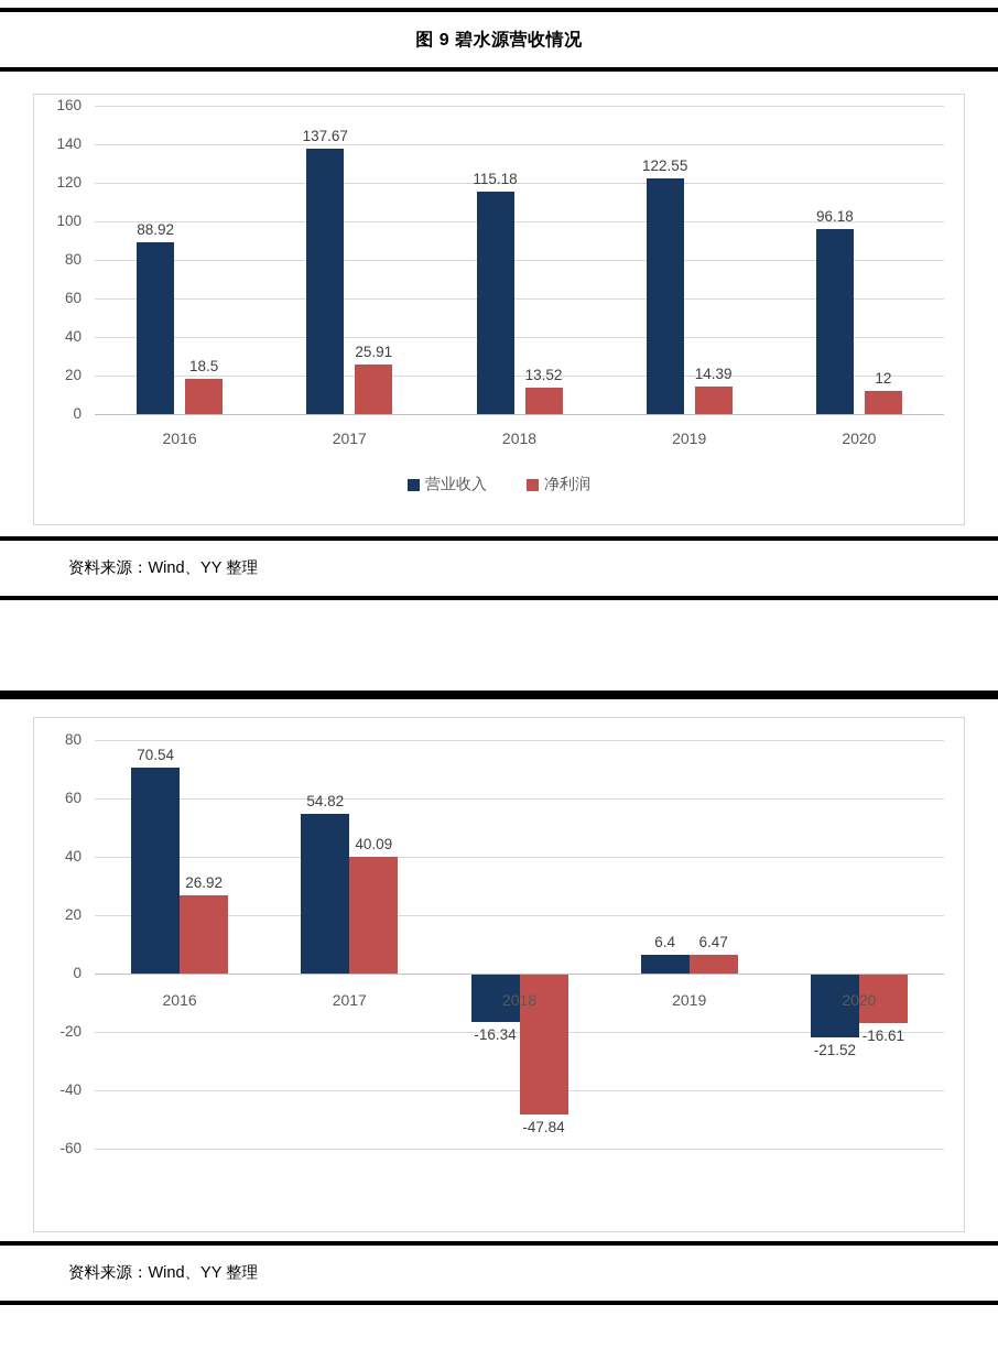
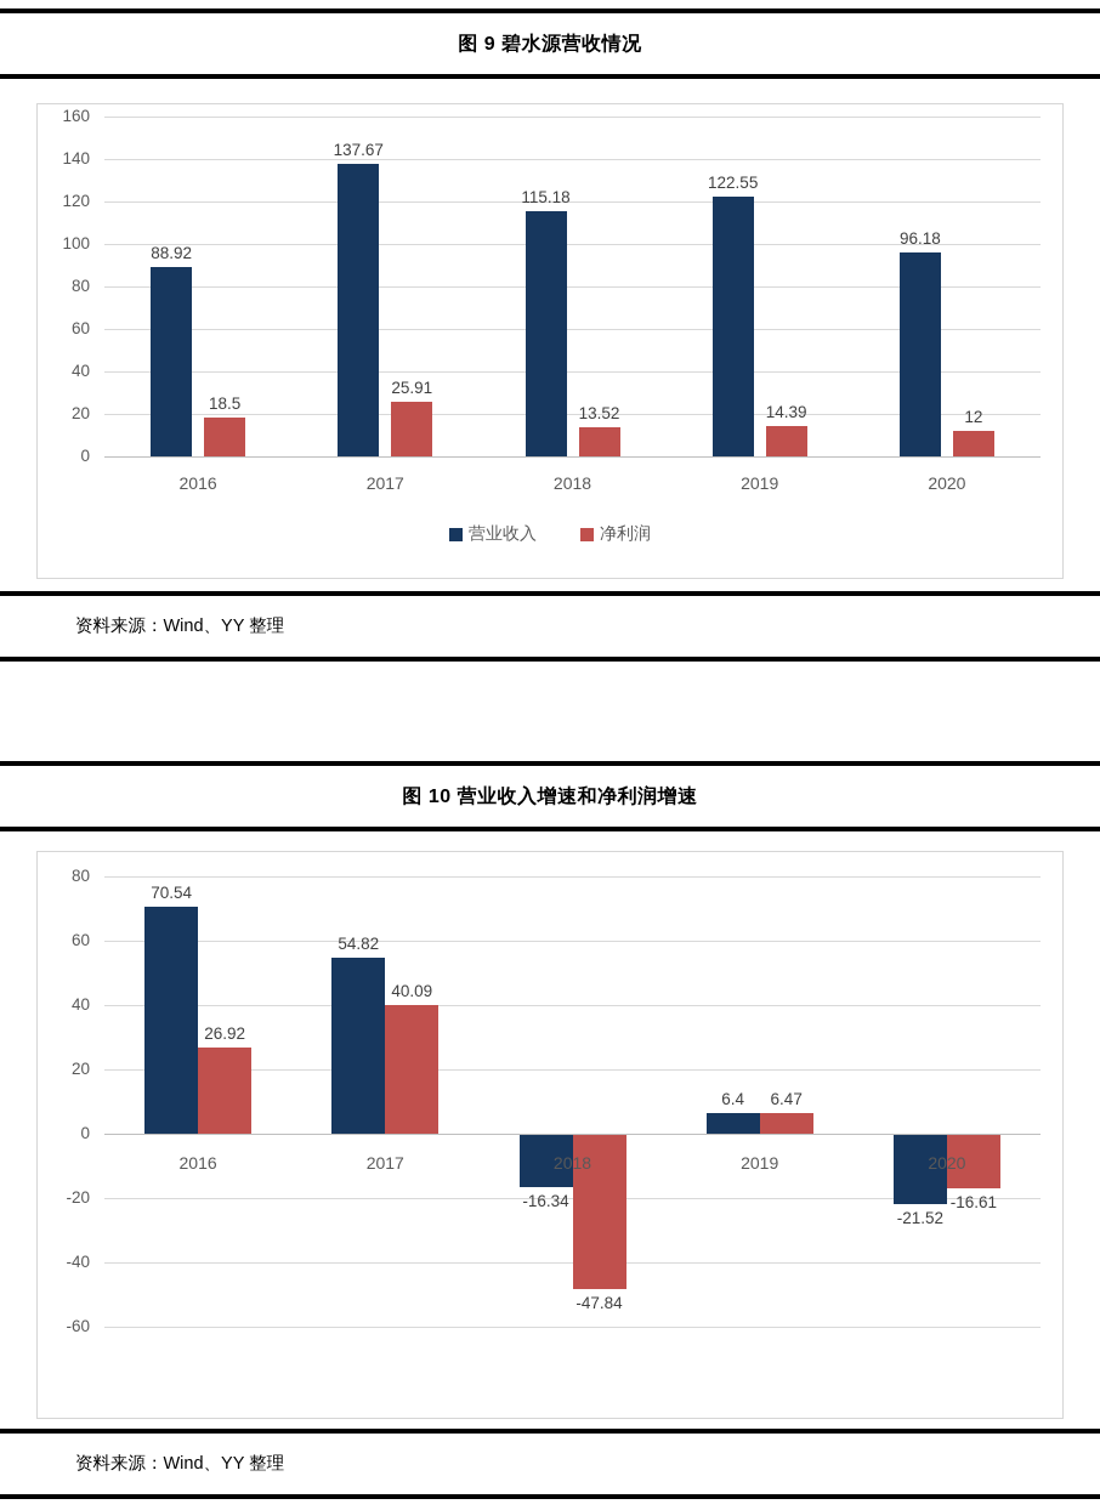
  图 9 碧水源营收情况
  160
  140
  120
  100
  80
  60
  40
  20
  0
  2016
  88.92
  18.5
  2017
  137.67
  25.91
  2018
  115.18
  13.52
  2019
  122.55
  14.39
  2020
  96.18
  12
  营业收入
  净利润
  资料来源：Wind、YY 整理
+ 图 10 营业收入增速和净利润增速
  80
  60
  40
  20
  0
  -20
  -40
  -60
  2016
  70.54
  26.92
  2017
  54.82
  40.09
  2018
  -16.34
  -47.84
  2019
  6.4
  6.47
  2020
  -21.52
  -16.61
  资料来源：Wind、YY 整理
